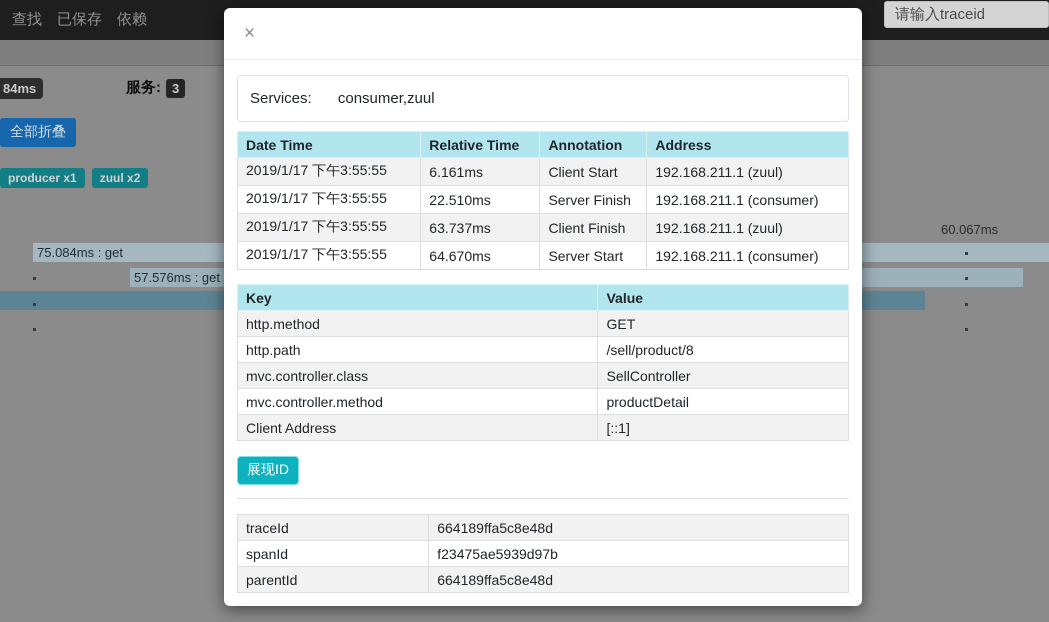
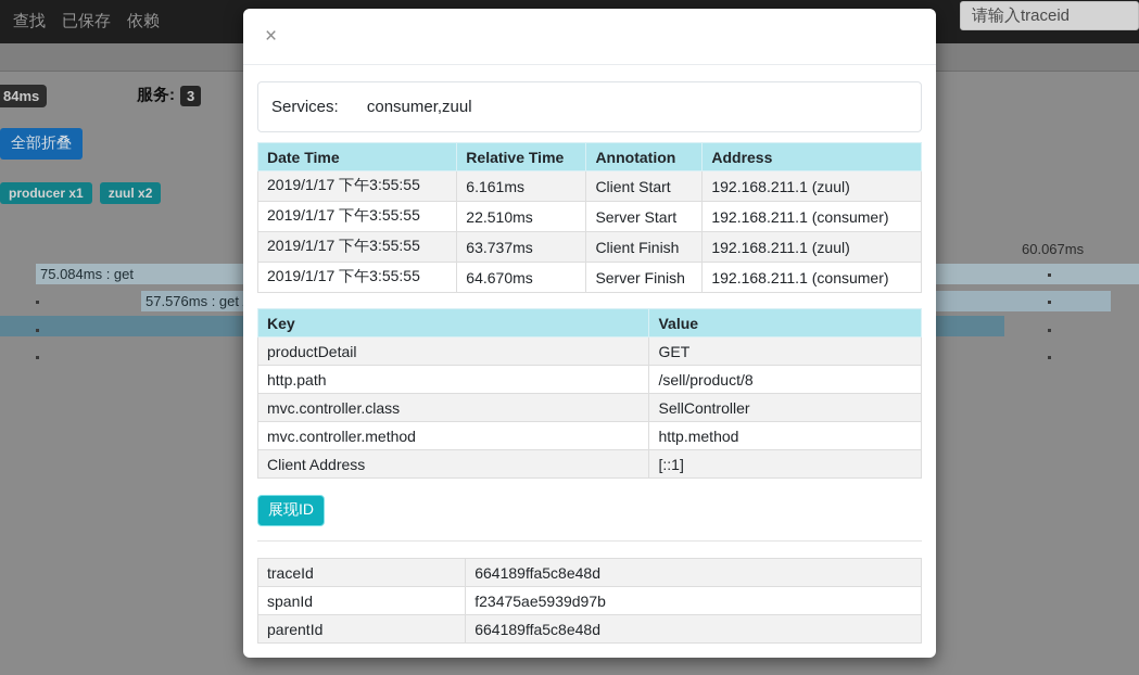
  查找
  已保存
  依赖
  请输入traceid
  84ms
  服务:
  3
  全部折叠
  producer x1
  zuul x2
  60.067ms
  75.084ms : get
  57.576ms : get
  ×
  Services: consumer,zuul
  Date Time	Relative Time	Annotation	Address
  2019/1/17 下午3:55:55	6.161ms	Client Start	192.168.211.1 (zuul)
- 2019/1/17 下午3:55:55	22.510ms	Server Finish	192.168.211.1 (consumer)
+ 2019/1/17 下午3:55:55	22.510ms	Server Start	192.168.211.1 (consumer)
  2019/1/17 下午3:55:55	63.737ms	Client Finish	192.168.211.1 (zuul)
- 2019/1/17 下午3:55:55	64.670ms	Server Start	192.168.211.1 (consumer)
+ 2019/1/17 下午3:55:55	64.670ms	Server Finish	192.168.211.1 (consumer)
  Key	Value
- http.method	GET
+ productDetail	GET
  http.path	/sell/product/8
  mvc.controller.class	SellController
- mvc.controller.method	productDetail
+ mvc.controller.method	http.method
  Client Address	[::1]
  展现ID
  traceId	664189ffa5c8e48d
  spanId	f23475ae5939d97b
  parentId	664189ffa5c8e48d
